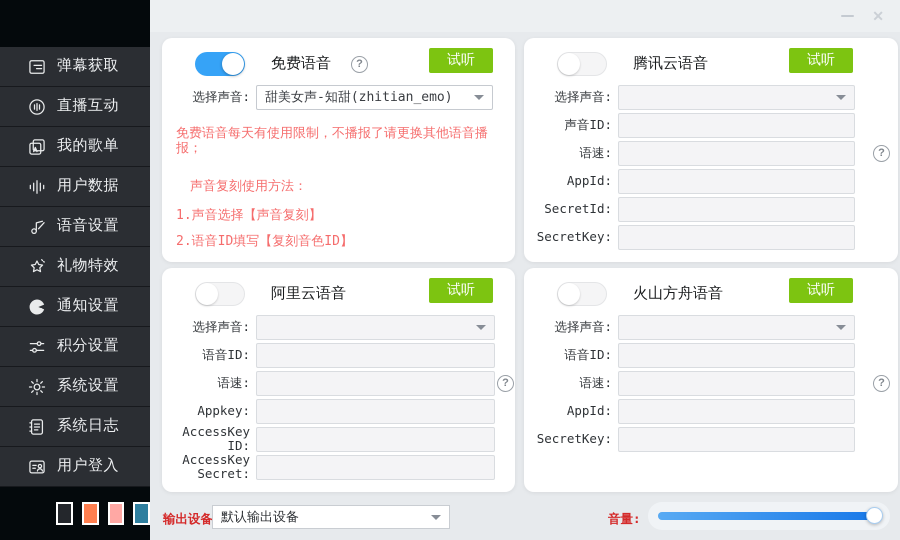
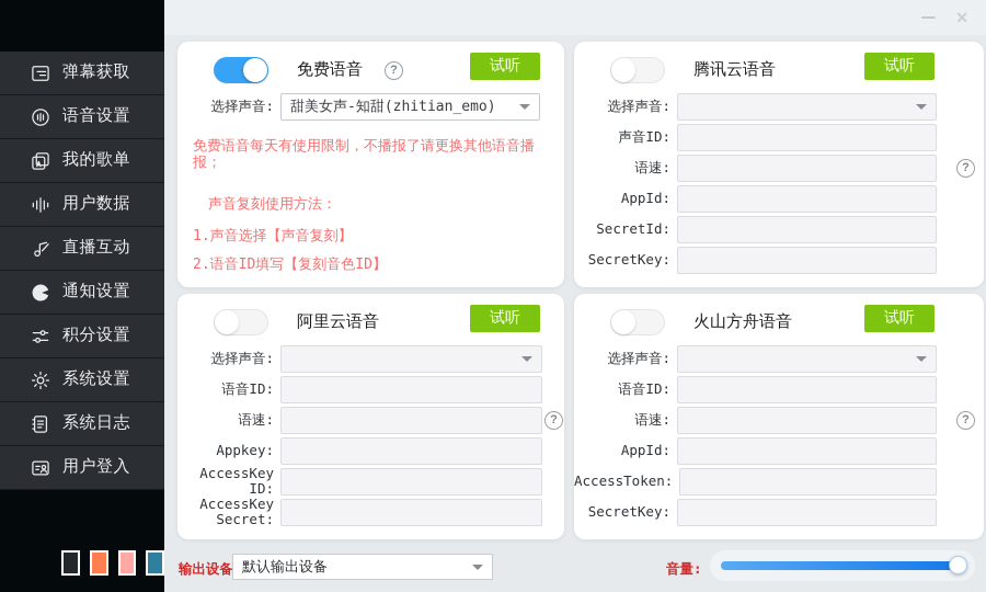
  弹幕获取
- 直播互动
+ 语音设置
  我的歌单
  用户数据
- 语音设置
+ 直播互动
- 礼物特效
  通知设置
  积分设置
  系统设置
  系统日志
  用户登入
  ✕
  免费语音
  ?
  试听
  选择声音:
  甜美女声-知甜(zhitian_emo)
  免费语音每天有使用限制，不播报了请更换其他语音播报；
  声音复刻使用方法：
  1.声音选择【声音复刻】
  2.语音ID填写【复刻音色ID】
  腾讯云语音
  试听
  选择声音:
  声音ID:
  语速:
  ?
  AppId:
  SecretId:
  SecretKey:
  阿里云语音
  试听
  选择声音:
  语音ID:
  语速:
  ?
  Appkey:
  AccessKey ID:
  AccessKey Secret:
  火山方舟语音
  试听
  选择声音:
  语音ID:
  语速:
  ?
  AppId:
+ AccessToken:
  SecretKey:
  输出设备
  默认输出设备
  音量:
